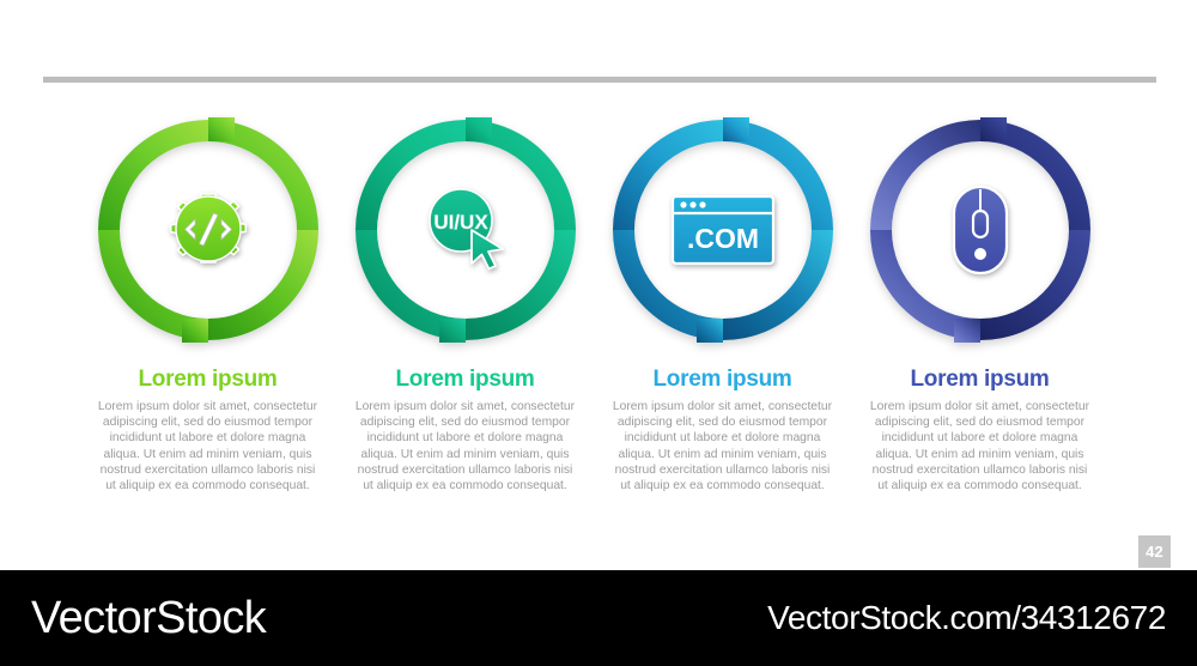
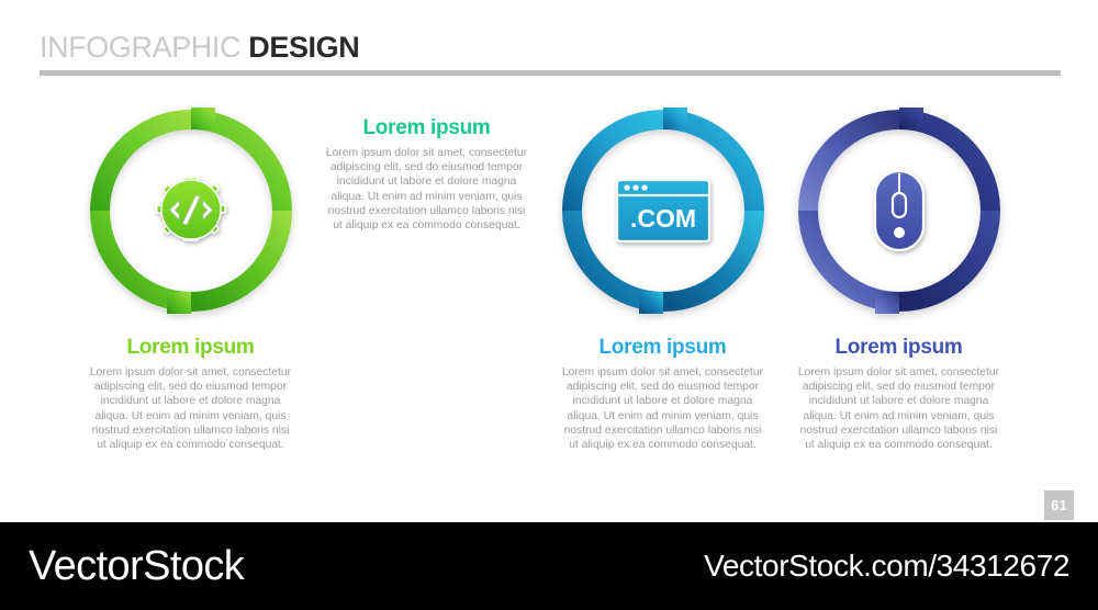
+ INFOGRAPHIC DESIGN
  Lorem ipsum
  Lorem ipsum dolor sit amet, consectetur adipiscing elit, sed do eiusmod tempor incididunt ut labore et dolore magna aliqua. Ut enim ad minim veniam, quis nostrud exercitation ullamco laboris nisi ut aliquip ex ea commodo consequat.
- UI/UX
  Lorem ipsum
  Lorem ipsum dolor sit amet, consectetur adipiscing elit, sed do eiusmod tempor incididunt ut labore et dolore magna aliqua. Ut enim ad minim veniam, quis nostrud exercitation ullamco laboris nisi ut aliquip ex ea commodo consequat.
  .COM
  Lorem ipsum
  Lorem ipsum dolor sit amet, consectetur adipiscing elit, sed do eiusmod tempor incididunt ut labore et dolore magna aliqua. Ut enim ad minim veniam, quis nostrud exercitation ullamco laboris nisi ut aliquip ex ea commodo consequat.
  Lorem ipsum
  Lorem ipsum dolor sit amet, consectetur adipiscing elit, sed do eiusmod tempor incididunt ut labore et dolore magna aliqua. Ut enim ad minim veniam, quis nostrud exercitation ullamco laboris nisi ut aliquip ex ea commodo consequat.
- 42
+ 61
  VectorStock
  VectorStock.com/34312672
